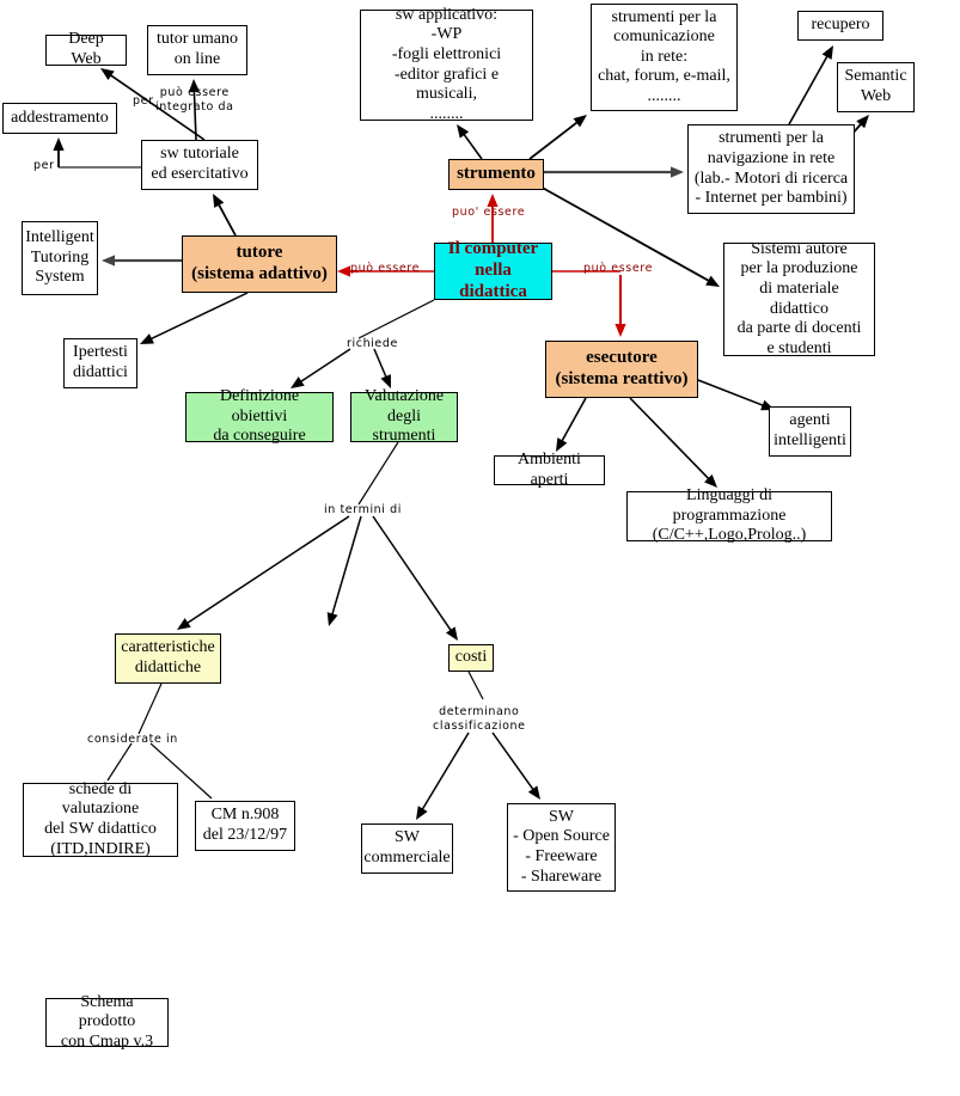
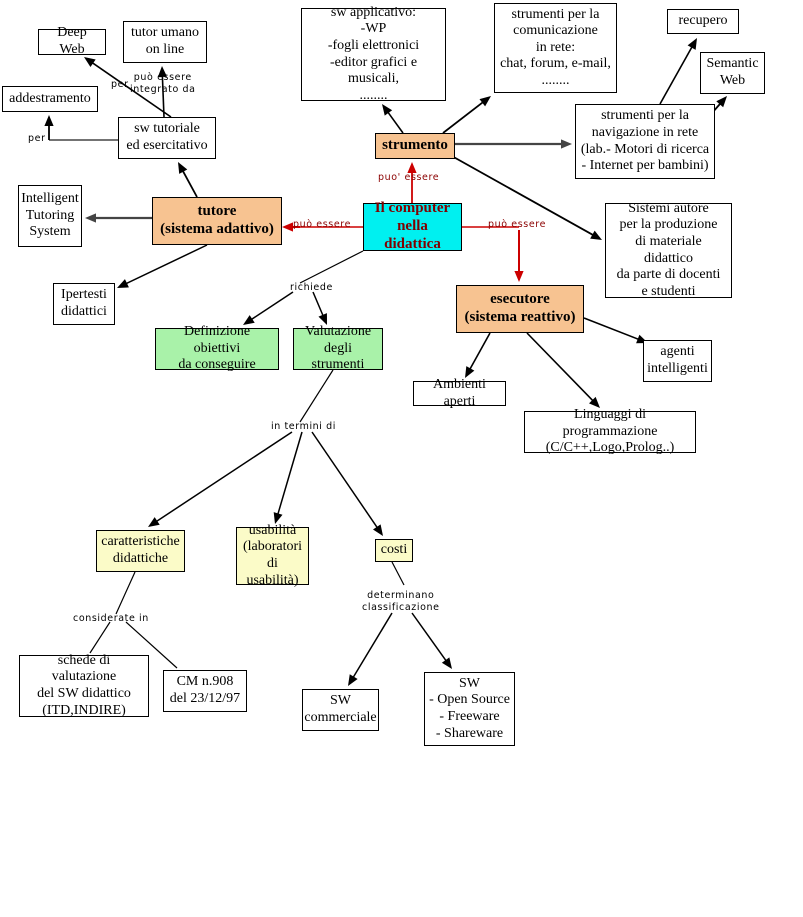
  Deep Web
  tutor umano
  on line
  addestramento
  sw tutoriale
  ed esercitativo
  Intelligent
  Tutoring
  System
  tutore
  (sistema adattivo)
  Ipertesti
  didattici
  sw applicativo:
  -WP
  -fogli elettronici
  -editor grafici e musicali,
  ........
  strumento
  strumenti per la
  comunicazione
  in rete:
  chat, forum, e-mail,
  ........
  recupero
  Semantic
  Web
  strumenti per la
  navigazione in rete
  (lab.- Motori di ricerca
  - Internet per bambini)
  Sistemi autore
  per la produzione
  di materiale didattico
  da parte di docenti
  e studenti
  Il computer
  nella didattica
  esecutore
  (sistema reattivo)
  Definizione obiettivi
  da conseguire
  Valutazione
  degli strumenti
  Ambienti aperti
  agenti
  intelligenti
  Linguaggi di programmazione
  (C/C++,Logo,Prolog..)
  caratteristiche
  didattiche
+ usabilità
+ (laboratori
+ di usabilità)
  costi
  schede di valutazione
  del SW didattico
  (ITD,INDIRE)
  CM n.908
  del 23/12/97
  SW
  commerciale
  SW
  - Open Source
  - Freeware
  - Shareware
- Schema prodotto
- con Cmap v.3
  per
  può essere
  integrato da
  per
  può essere
  puo' essere
  può essere
  richiede
  in termini di
  considerate in
  determinano
  classificazione
